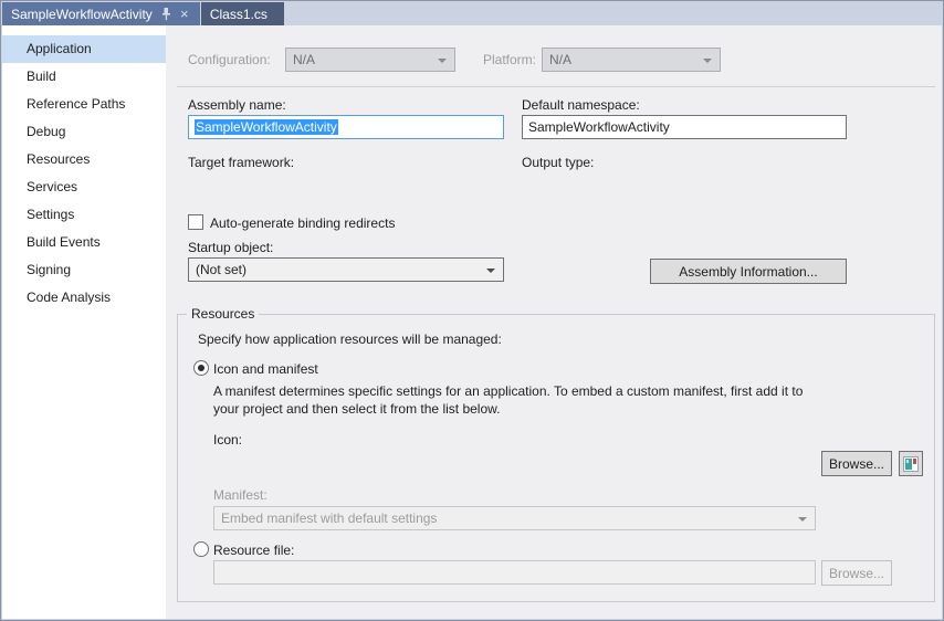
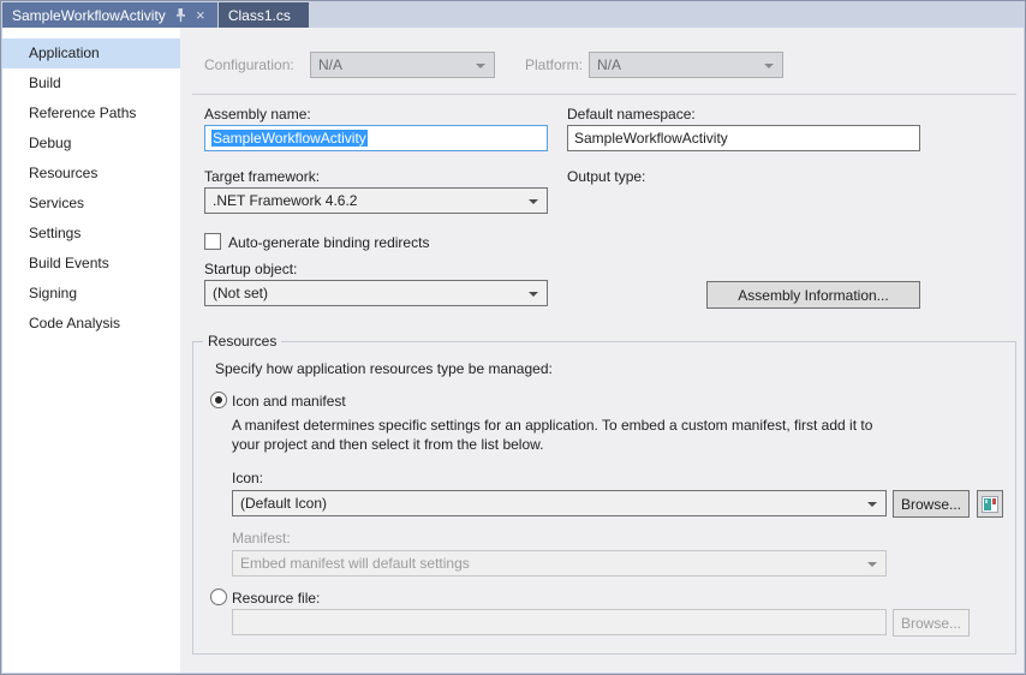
  SampleWorkflowActivity
  ×
  Class1.cs
  Application
  Build
  Reference Paths
  Debug
  Resources
  Services
  Settings
  Build Events
  Signing
  Code Analysis
  Configuration:
  N/A
  Platform:
  N/A
  Assembly name:
  Default namespace:
  SampleWorkflowActivity
  SampleWorkflowActivity
  Target framework:
  Output type:
+ .NET Framework 4.6.2
  Auto-generate binding redirects
  Startup object:
  (Not set)
  Assembly Information...
  Resources
- Specify how application resources will be managed:
+ Specify how application resources type be managed:
  Icon and manifest
  A manifest determines specific settings for an application. To embed a custom manifest, first add it to
  your project and then select it from the list below.
  Icon:
+ (Default Icon)
  Browse...
  Manifest:
- Embed manifest with default settings
+ Embed manifest will default settings
  Resource file:
  Browse...
